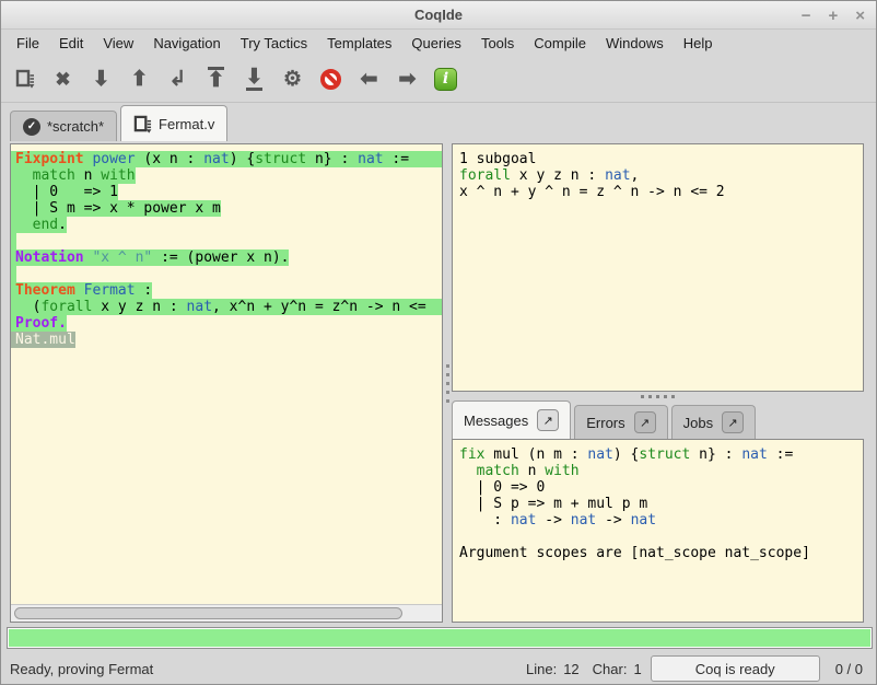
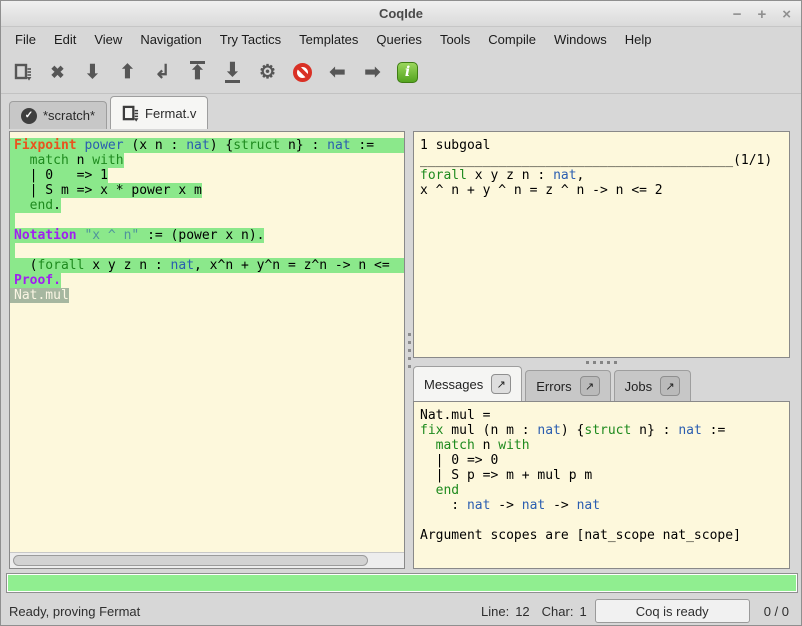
  CoqIde
  −
  +
  ×
  File
  Edit
  View
  Navigation
  Try Tactics
  Templates
  Queries
  Tools
  Compile
  Windows
  Help
  ✖
  ⬇
  ⬆
  ↲
  ⬆
  ⬇
  ⚙
  ⬅
  ➡
  i
  ✓
  *scratch*
  Fermat.v
  Fixpoint power (x n : nat) {struct n} : nat :=
  match n with
  | 0 => 1
  | S m => x * power x m
  end.
  Notation "x ^ n" := (power x n).
- Theorem Fermat :
  (forall x y z n : nat, x^n + y^n = z^n -> n <=
  Proof.
  Nat.mul
  1 subgoal
+ ________________________________________(1/1)
  forall x y z n : nat,
  x ^ n + y ^ n = z ^ n -> n <= 2
  Messages
  ↗
  Errors
  ↗
  Jobs
  ↗
+ Nat.mul =
  fix mul (n m : nat) {struct n} : nat :=
  match n with
  | 0 => 0
  | S p => m + mul p m
+ end
  : nat -> nat -> nat
  Argument scopes are [nat_scope nat_scope]
  Ready, proving Fermat
  Line:
  12
  Char:
  1
  Coq is ready
  0 / 0
